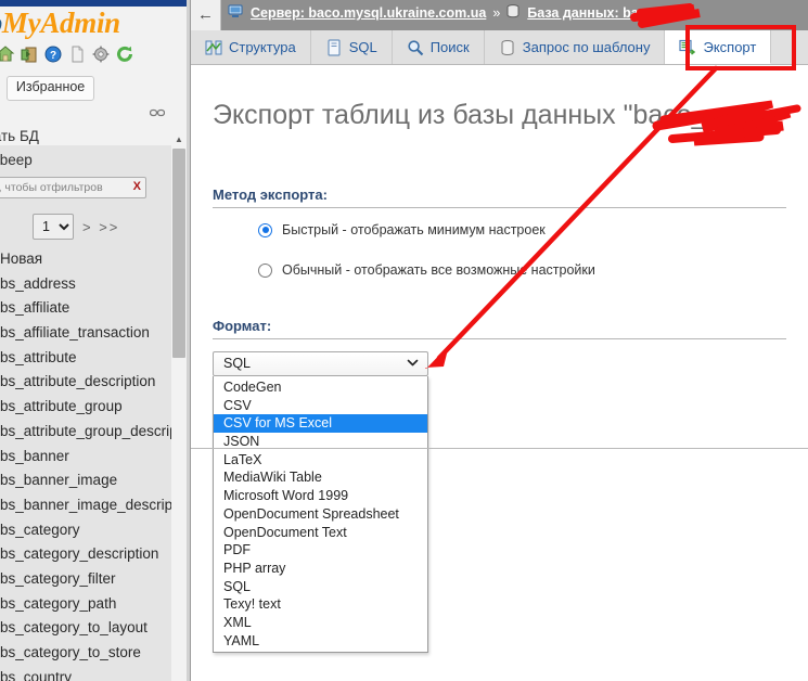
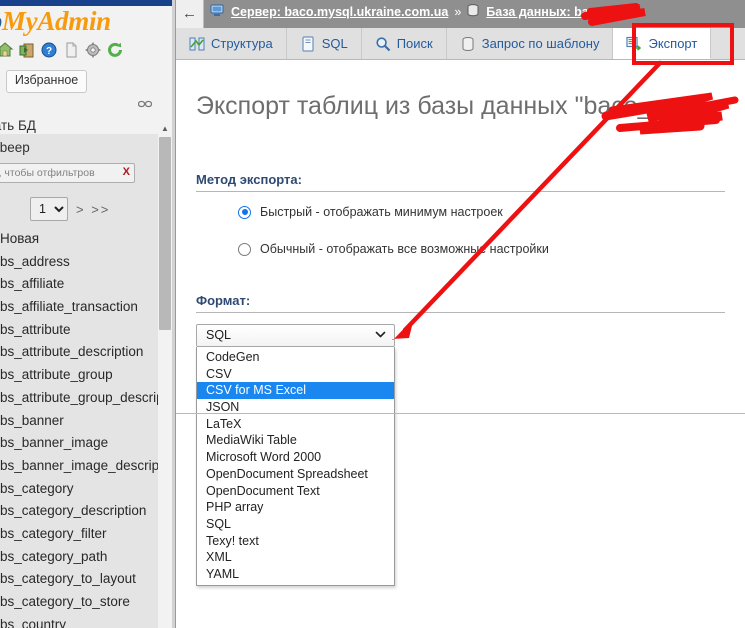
  MyAdmin
  ?
  Избранное
  , чтобы отфильтров
  X
  1
  > >>
  Новая
  bs_address
  bs_affiliate
  bs_affiliate_transaction
  bs_attribute
  bs_attribute_description
  bs_attribute_group
  bs_attribute_group_descri
  bs_banner
  bs_banner_image
  bs_banner_image_descrip
  bs_category
  bs_category_description
  bs_category_filter
  bs_category_path
  bs_category_to_layout
  bs_category_to_store
  bs_country
  ▲
  ←
  Сервер: baco.mysql.ukraine.com.ua
  »
  База данных: b
  Структура
  SQL
  Поиск
  Запрос по шаблону
  Экспорт
  Экспорт таблиц из базы данных "ba
  Метод экспорта:
  Быстрый - отображать минимум настроек
  Обычный - отображать все возможны настройки
  Формат:
  SQL
  CodeGen
  CSV
  CSV for MS Excel
  JSON
  LaTeX
  MediaWiki Table
- Microsoft Word 1999
+ Microsoft Word 2000
  OpenDocument Spreadsheet
  OpenDocument Text
- PDF
  PHP array
  SQL
  Texy! text
  XML
  YAML
